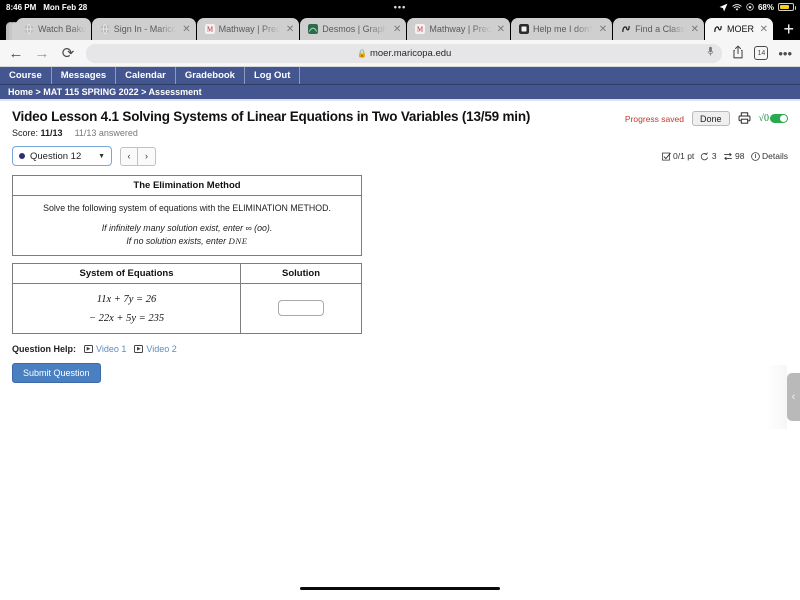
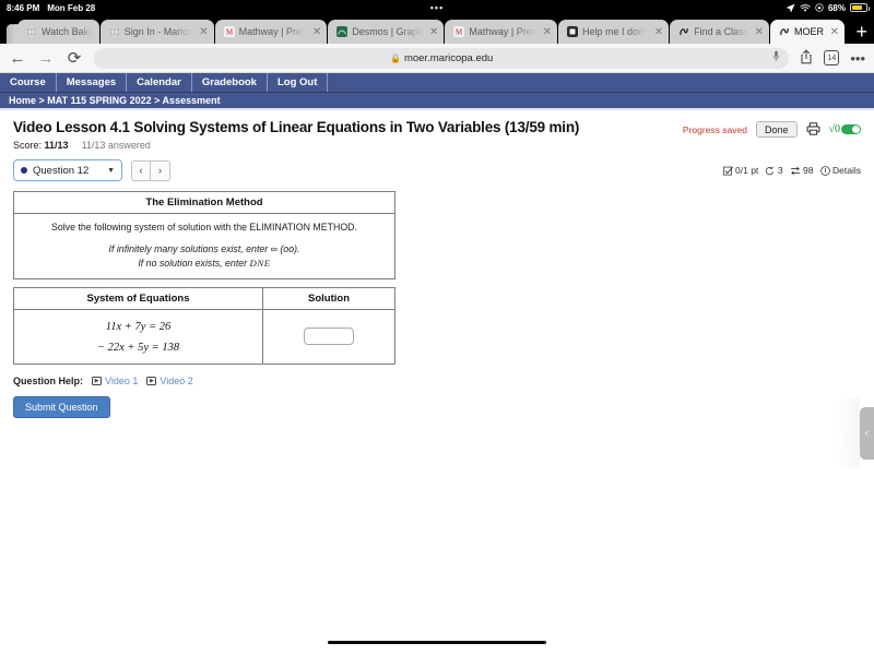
  8:46 PM
  Mon Feb 28
  •••
  68%
  Watch Baku
  Sign In - Marico
  ✕
  Mathway | Prec
  ✕
  Desmos | Graph
  ✕
  Mathway | Prec
  ✕
  Help me I don't
  ✕
  Find a Class
  ✕
  MOER
  ✕
  +
  ←
  →
  ⟳
  🔒
  moer.maricopa.edu
  •••
  Course
  Messages
  Calendar
  Gradebook
  Log Out
  Home > MAT 115 SPRING 2022 > Assessment
  Video Lesson 4.1 Solving Systems of Linear Equations in Two Variables (13/59 min)
  Progress saved
  Done
  √0
  Score: 11/13
  11/13 answered
  Question 12
  ‹
  ›
  0/1 pt
  3
  98
  Details
  The Elimination Method
- Solve the following system of equations with the ELIMINATION METHOD.
+ Solve the following system of solution with the ELIMINATION METHOD.
- If infinitely many solution exist, enter ∞ (oo).
+ If infinitely many solutions exist, enter ∞ (oo).
  If no solution exists, enter DNE
  System of Equations	Solution
- 11x + 7y = 26 − 22x + 5y = 235
+ 11x + 7y = 26 − 22x + 5y = 138
  Question Help:
  Video 1
  Video 2
  Submit Question
  ‹
